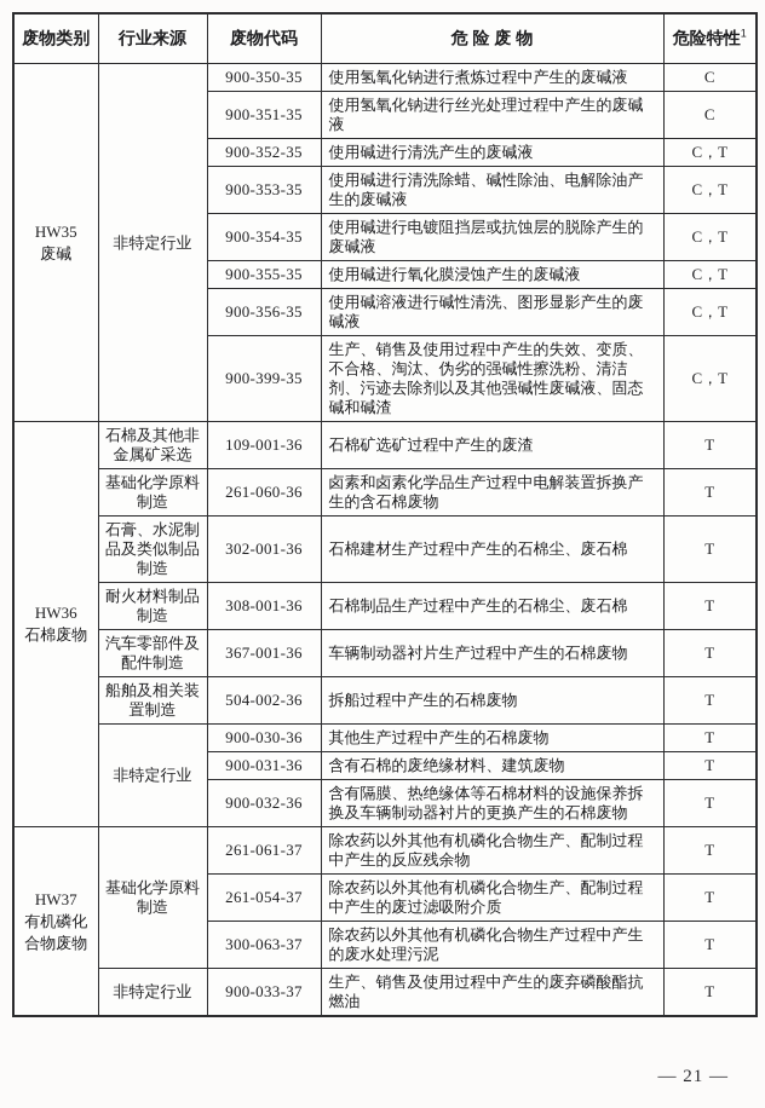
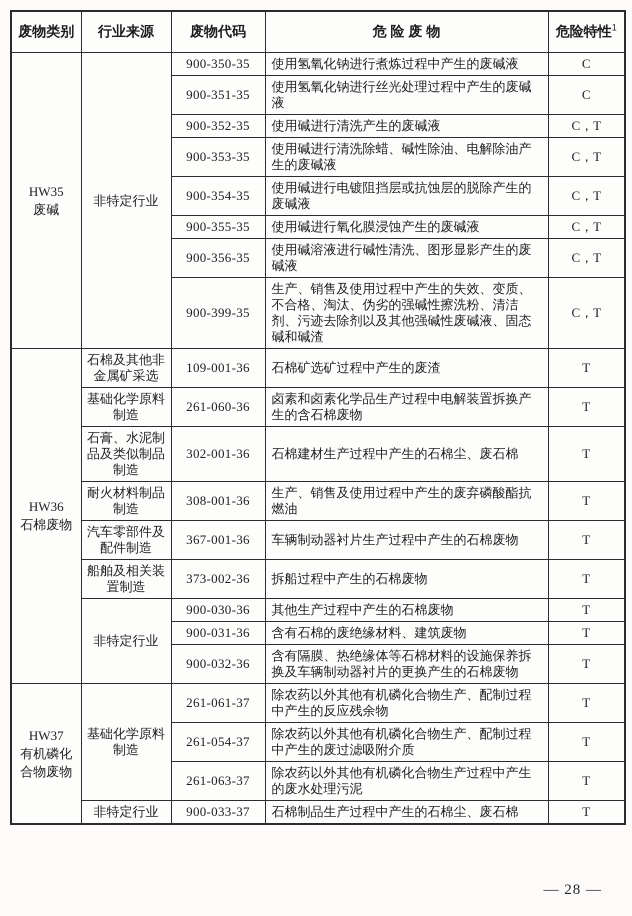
  废物类别	行业来源	废物代码	危 险 废 物	危险特性1
  HW35 废碱	非特定行业	900-350-35	使用氢氧化钠进行煮炼过程中产生的废碱液	C
  900-351-35	使用氢氧化钠进行丝光处理过程中产生的废碱液	C
  900-352-35	使用碱进行清洗产生的废碱液	C，T
  900-353-35	使用碱进行清洗除蜡、碱性除油、电解除油产生的废碱液	C，T
  900-354-35	使用碱进行电镀阻挡层或抗蚀层的脱除产生的废碱液	C，T
  900-355-35	使用碱进行氧化膜浸蚀产生的废碱液	C，T
  900-356-35	使用碱溶液进行碱性清洗、图形显影产生的废碱液	C，T
  900-399-35	生产、销售及使用过程中产生的失效、变质、不合格、淘汰、伪劣的强碱性擦洗粉、清洁剂、污迹去除剂以及其他强碱性废碱液、固态碱和碱渣	C，T
  HW36 石棉废物	石棉及其他非金属矿采选	109-001-36	石棉矿选矿过程中产生的废渣	T
  基础化学原料制造	261-060-36	卤素和卤素化学品生产过程中电解装置拆换产生的含石棉废物	T
  石膏、水泥制品及类似制品制造	302-001-36	石棉建材生产过程中产生的石棉尘、废石棉	T
- 耐火材料制品制造	308-001-36	石棉制品生产过程中产生的石棉尘、废石棉	T
+ 耐火材料制品制造	308-001-36	生产、销售及使用过程中产生的废弃磷酸酯抗燃油	T
  汽车零部件及配件制造	367-001-36	车辆制动器衬片生产过程中产生的石棉废物	T
- 船舶及相关装置制造	504-002-36	拆船过程中产生的石棉废物	T
+ 船舶及相关装置制造	373-002-36	拆船过程中产生的石棉废物	T
  非特定行业	900-030-36	其他生产过程中产生的石棉废物	T
  900-031-36	含有石棉的废绝缘材料、建筑废物	T
  900-032-36	含有隔膜、热绝缘体等石棉材料的设施保养拆换及车辆制动器衬片的更换产生的石棉废物	T
  HW37 有机磷化 合物废物	基础化学原料制造	261-061-37	除农药以外其他有机磷化合物生产、配制过程中产生的反应残余物	T
  261-054-37	除农药以外其他有机磷化合物生产、配制过程中产生的废过滤吸附介质	T
- 300-063-37	除农药以外其他有机磷化合物生产过程中产生的废水处理污泥	T
+ 261-063-37	除农药以外其他有机磷化合物生产过程中产生的废水处理污泥	T
- 非特定行业	900-033-37	生产、销售及使用过程中产生的废弃磷酸酯抗燃油	T
+ 非特定行业	900-033-37	石棉制品生产过程中产生的石棉尘、废石棉	T
- — 21 —
+ — 28 —
